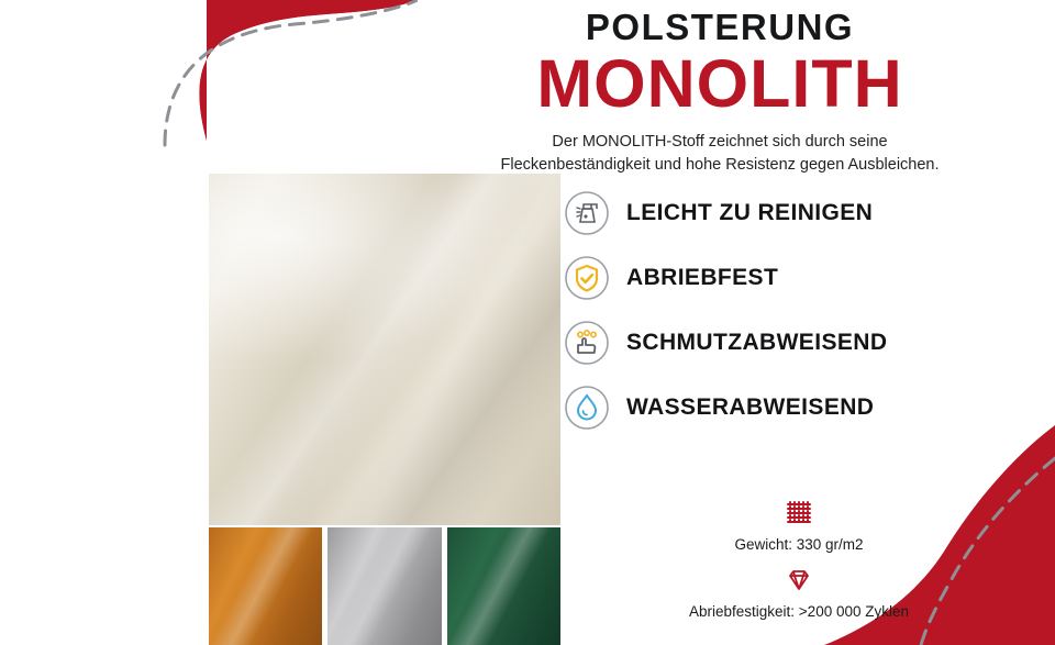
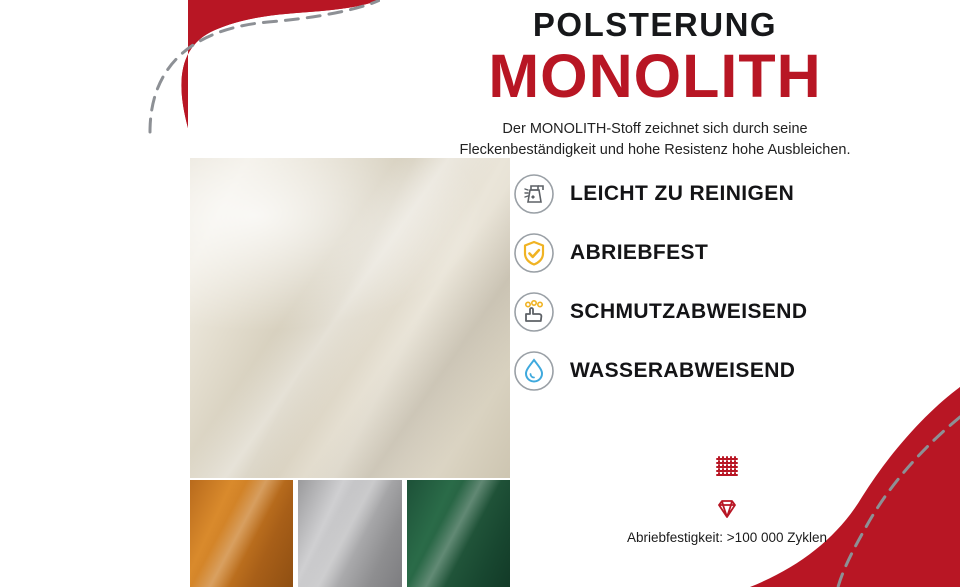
  POLSTERUNG
  MONOLITH
  Der MONOLITH-Stoff zeichnet sich durch seine
- Fleckenbeständigkeit und hohe Resistenz gegen Ausbleichen.
+ Fleckenbeständigkeit und hohe Resistenz hohe Ausbleichen.
  LEICHT ZU REINIGEN
  ABRIEBFEST
  SCHMUTZABWEISEND
  WASSERABWEISEND
- Gewicht: 330 gr/m2
- Abriebfestigkeit: >200 000 Zyklen
+ Abriebfestigkeit: >100 000 Zyklen
